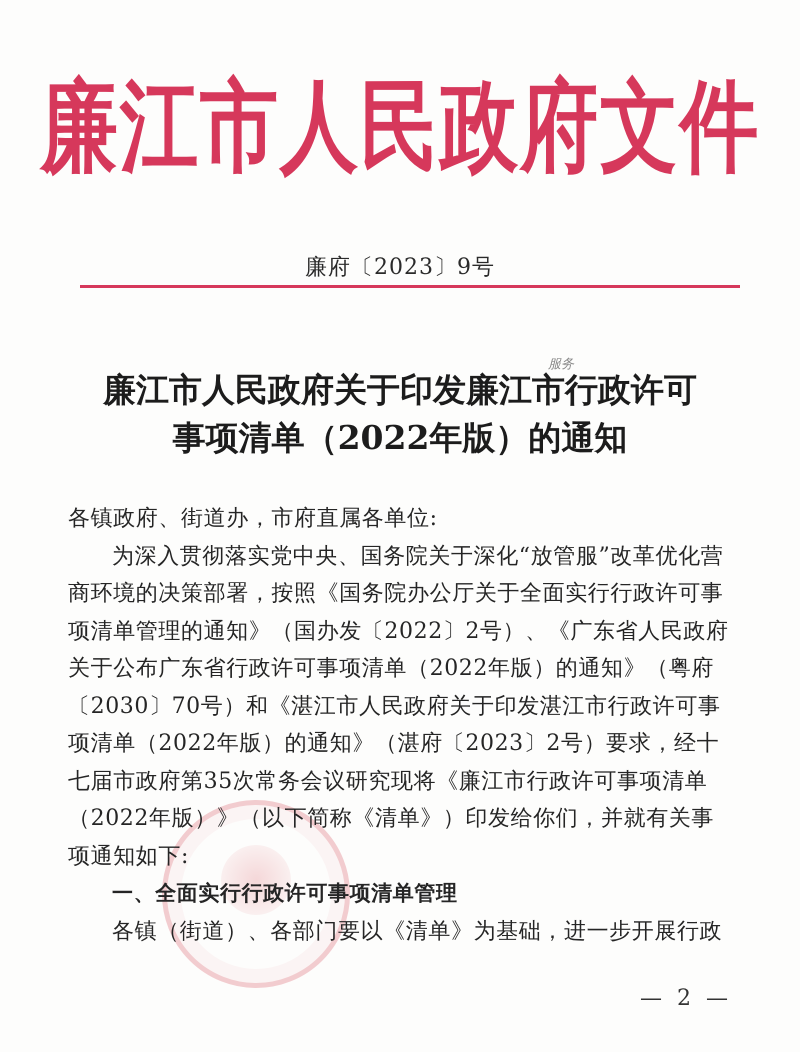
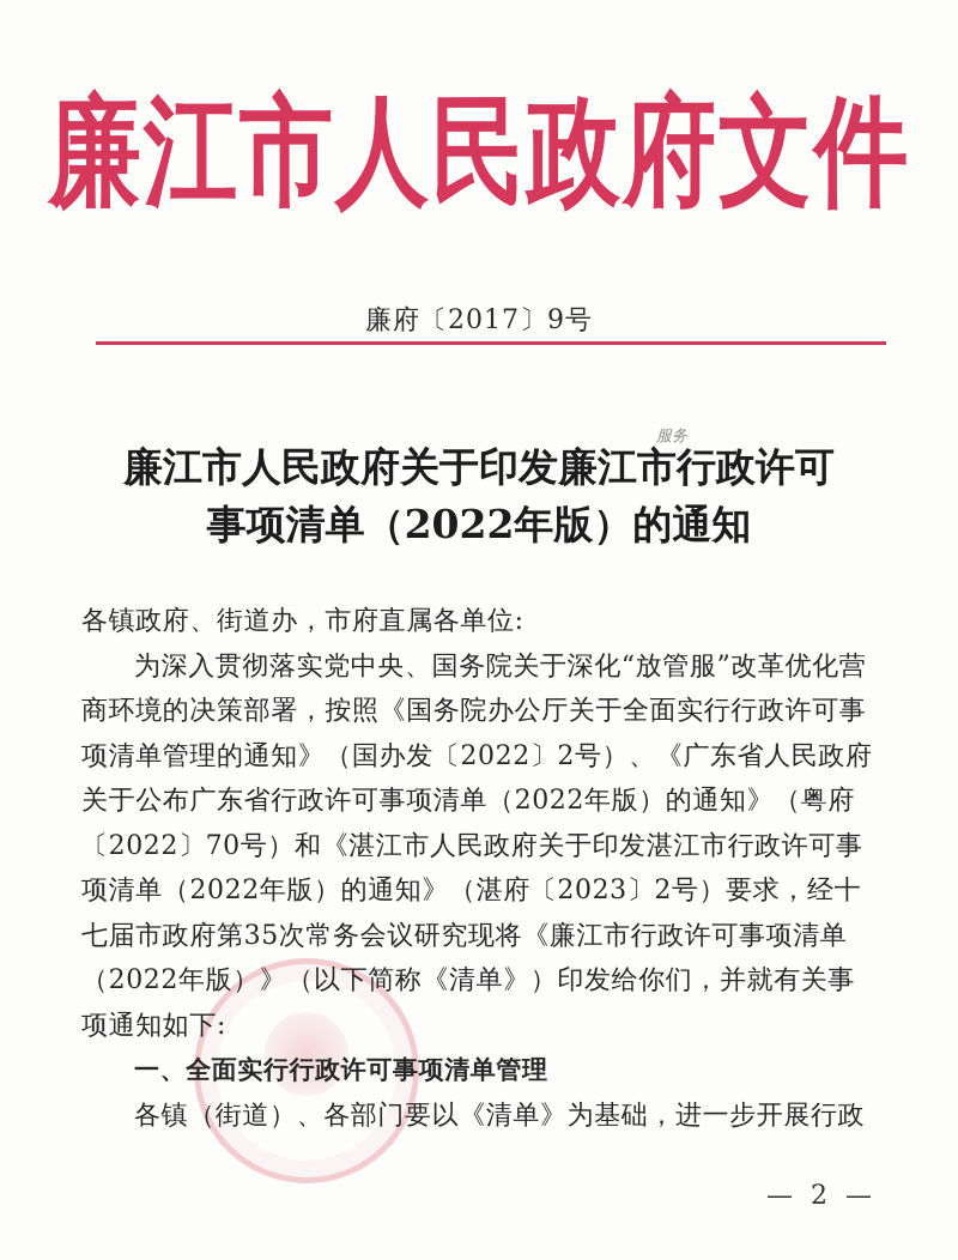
  廉江市人民政府文件
- 廉府〔2023〕9号
+ 廉府〔2017〕9号
  服务
  廉江市人民政府关于印发廉江市行政许可
  事项清单（2022年版）的通知
  各镇政府、街道办，市府直属各单位:
- 为深入贯彻落实党中央、国务院关于深化“放管服”改革优化营商环境的决策部署，按照《国务院办公厅关于全面实行行政许可事项清单管理的通知》（国办发〔2022〕2号）、《广东省人民政府关于公布广东省行政许可事项清单（2022年版）的通知》（粤府〔2030〕70号）和《湛江市人民政府关于印发湛江市行政许可事项清单（2022年版）的通知》（湛府〔2023〕2号）要求，经十七届市政府第35次常务会议研究现将《廉江市行政许可事项清单（2022年版）》（以下简称《清单》）印发给你们，并就有关事项通知如下:
+ 为深入贯彻落实党中央、国务院关于深化“放管服”改革优化营商环境的决策部署，按照《国务院办公厅关于全面实行行政许可事项清单管理的通知》（国办发〔2022〕2号）、《广东省人民政府关于公布广东省行政许可事项清单（2022年版）的通知》（粤府〔2022〕70号）和《湛江市人民政府关于印发湛江市行政许可事项清单（2022年版）的通知》（湛府〔2023〕2号）要求，经十七届市政府第35次常务会议研究现将《廉江市行政许可事项清单（2022年版）》（以下简称《清单》）印发给你们，并就有关事项通知如下:
  一、全面实行行政许可事项清单管理
  各镇（街道）、各部门要以《清单》为基础，进一步开展行政
  — 2 —
